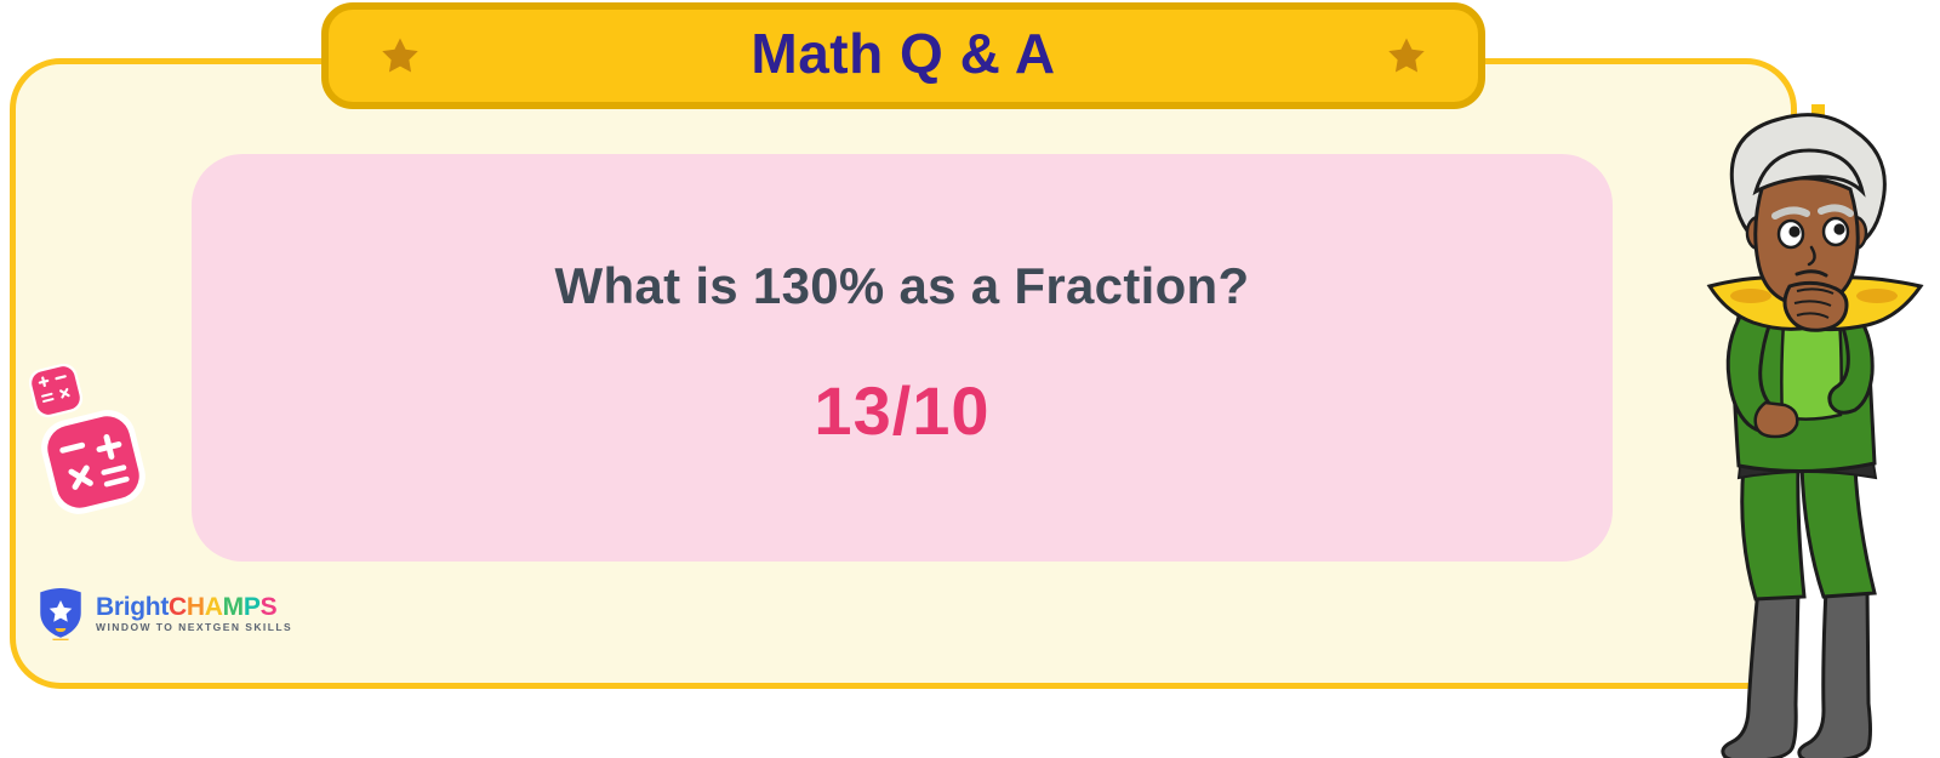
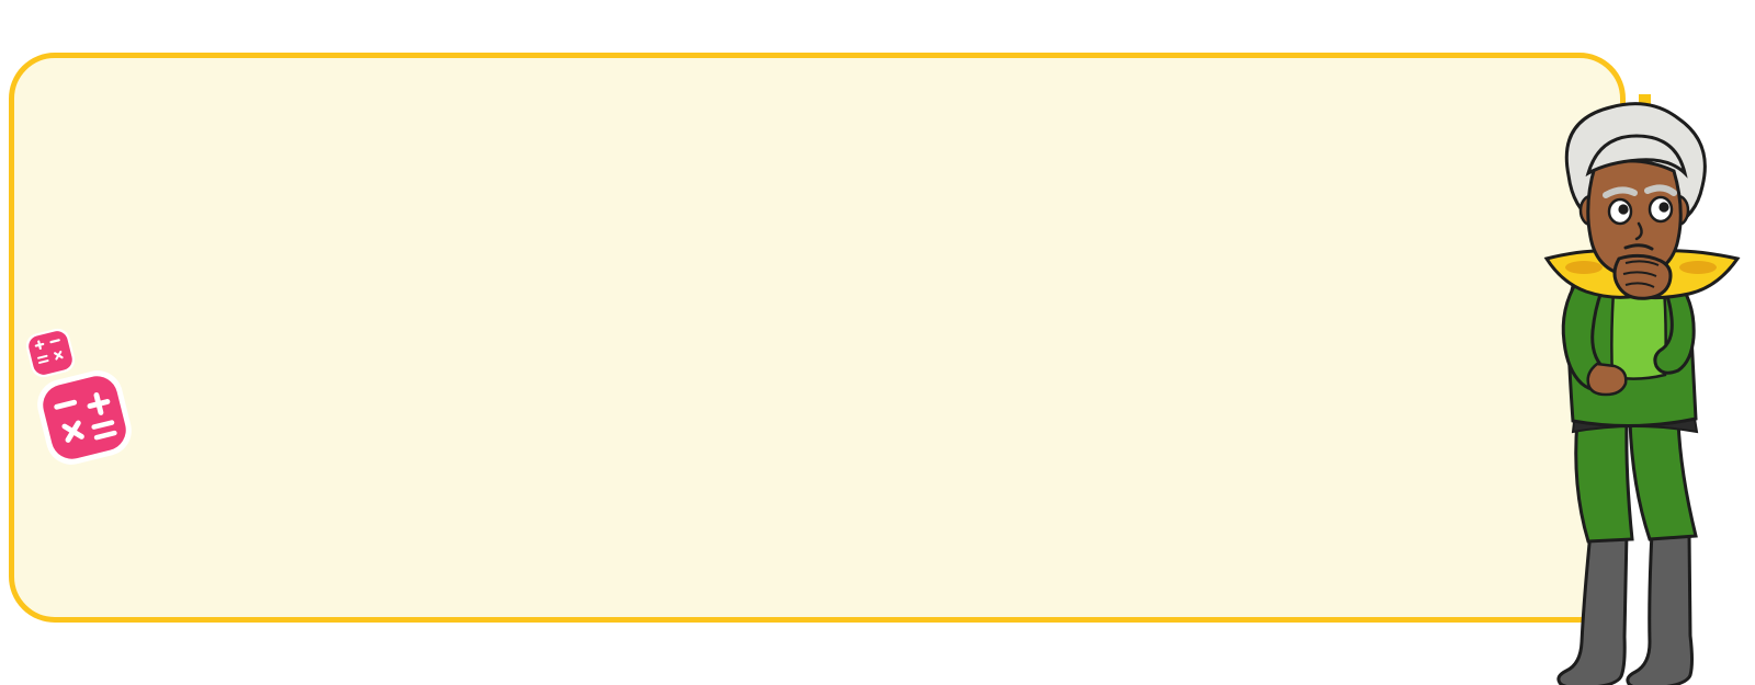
- Math Q & A
- What is 130% as a Fraction?
- 13/10
- BrightCHAMPS
- WINDOW TO NEXTGEN SKILLS
